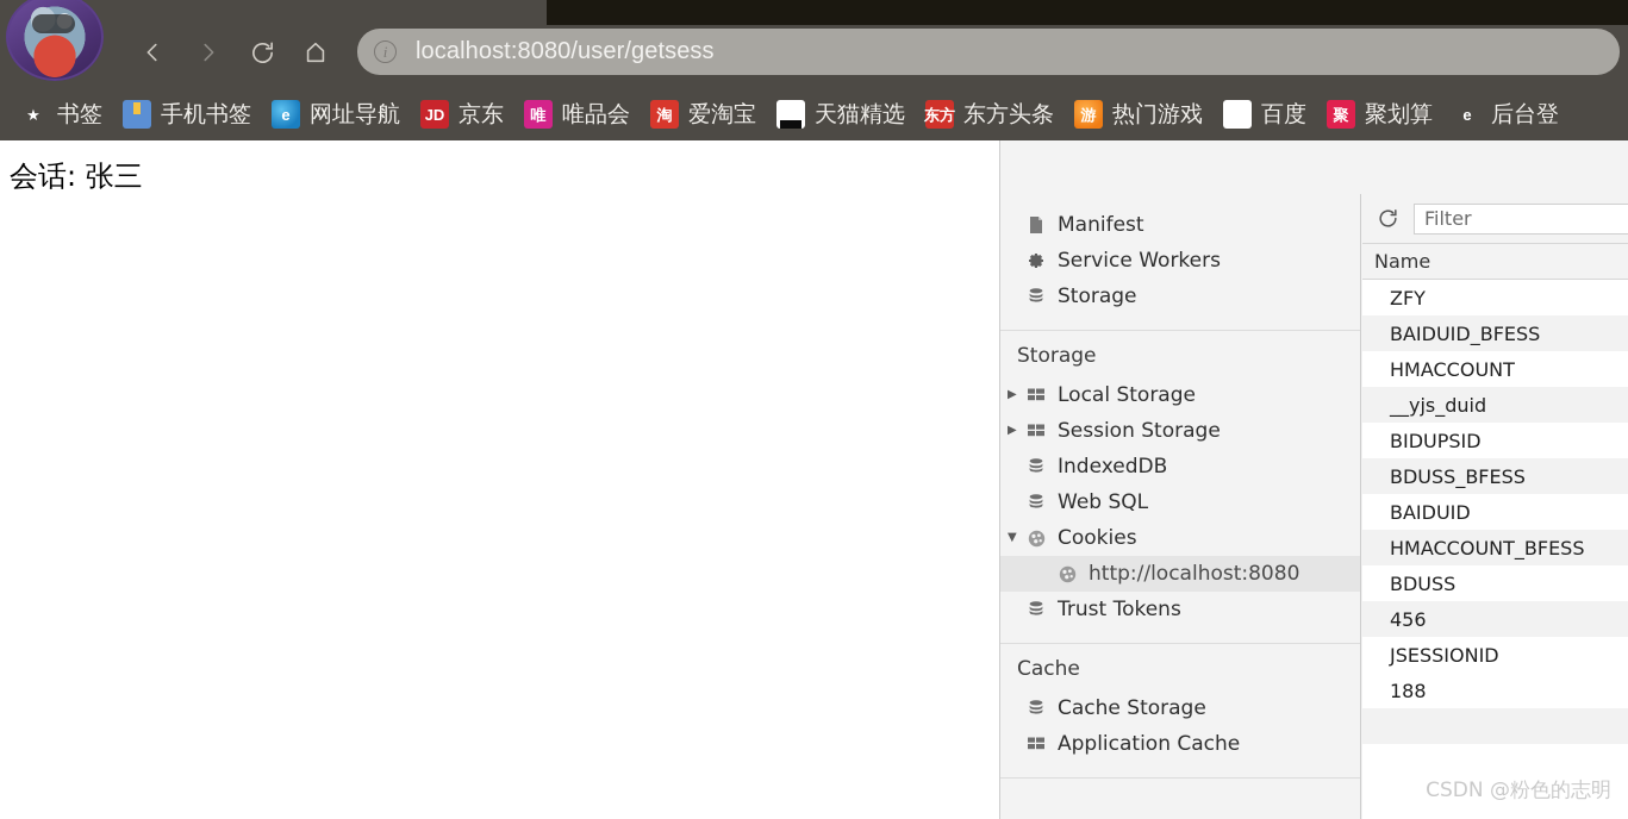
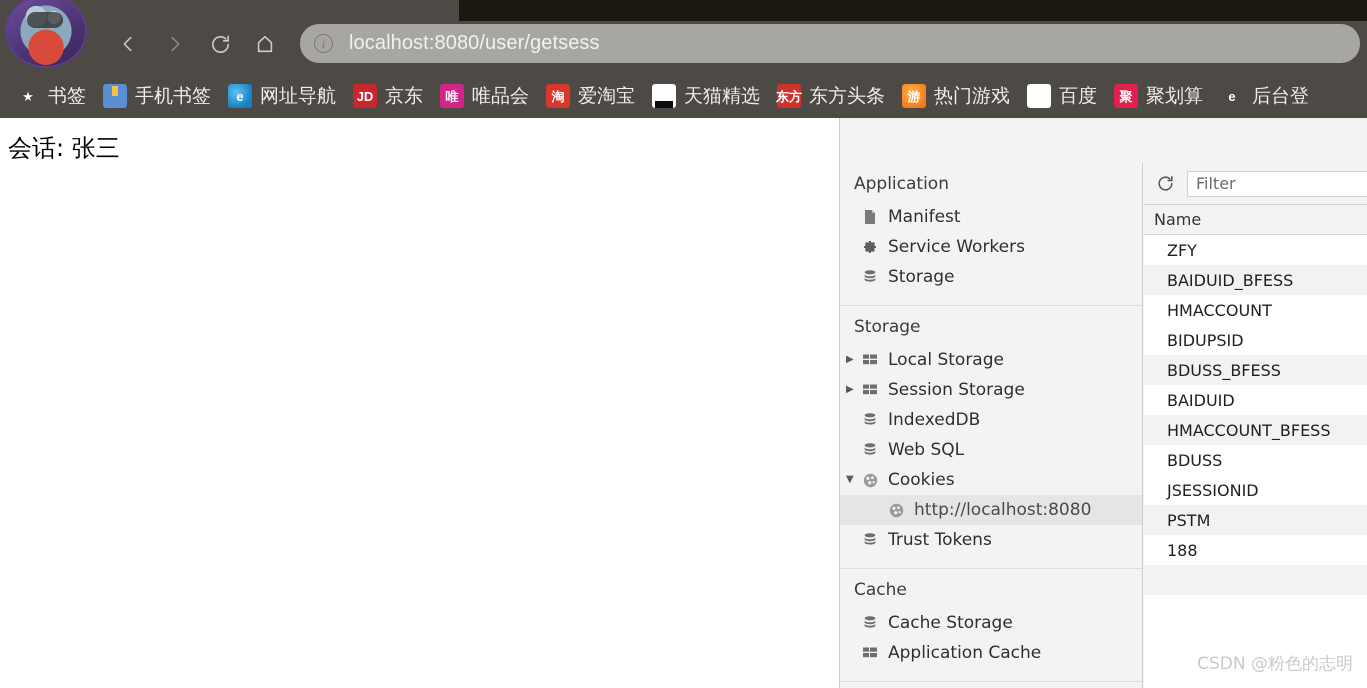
  i
  localhost:8080/user/getsess
  ★
  书签
  手机书签
  e
  网址导航
  JD
  京东
  唯
  唯品会
  淘
  爱淘宝
  T
  天猫精选
  东方
  东方头条
  游
  热门游戏
  百度
  聚
  聚划算
  e
  后台登
  会话: 张三
+ Application
  Manifest
  Service Workers
  Storage
  Storage
  ▶
  Local Storage
  ▶
  Session Storage
  IndexedDB
  Web SQL
  ▼
  Cookies
  http://localhost:8080
  Trust Tokens
  Cache
  Cache Storage
  Application Cache
  Filter
  Name
  ZFY
  BAIDUID_BFESS
  HMACCOUNT
- __yjs_duid
  BIDUPSID
  BDUSS_BFESS
  BAIDUID
  HMACCOUNT_BFESS
  BDUSS
- 456
  JSESSIONID
+ PSTM
  188
  CSDN @粉色的志明
